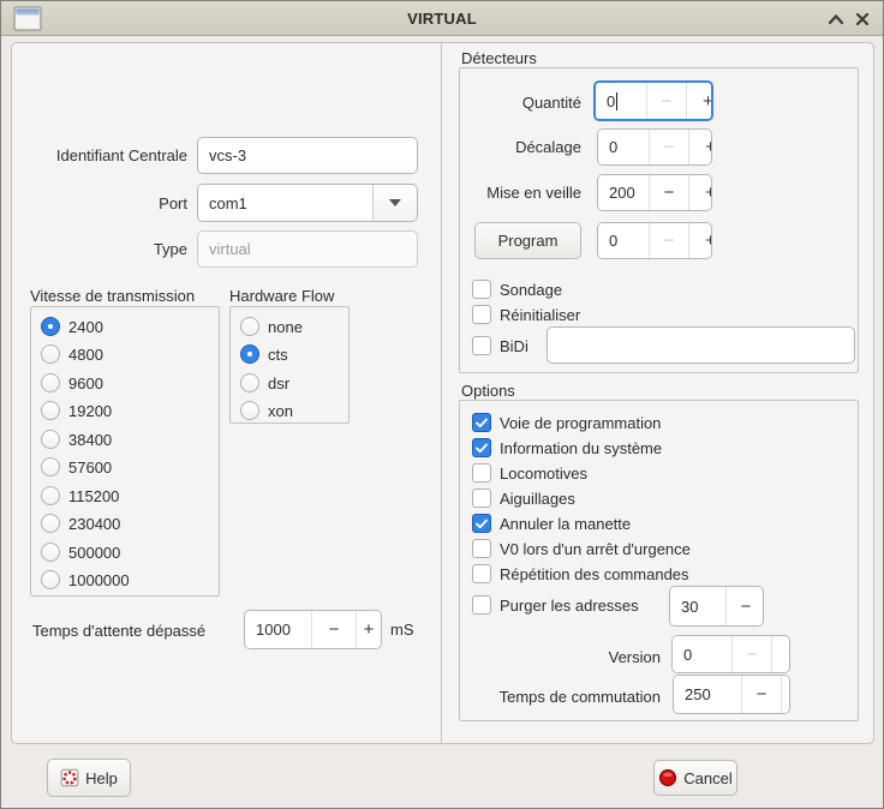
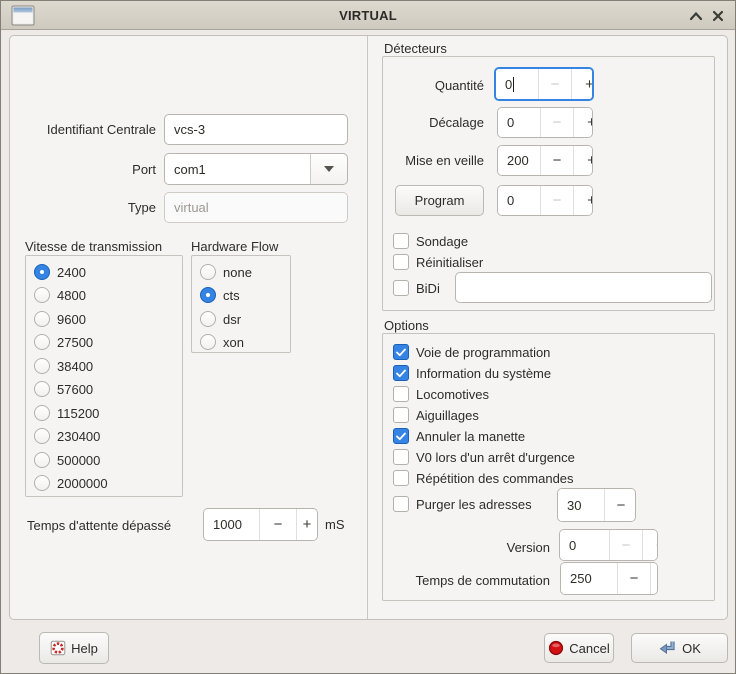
  VIRTUAL
  Identifiant Centrale
  vcs-3
  Port
  com1
  Type
  virtual
  Vitesse de transmission
  2400
  4800
  9600
- 19200
+ 27500
  38400
  57600
  115200
  230400
  500000
- 1000000
+ 2000000
  Hardware Flow
  none
  cts
  dsr
  xon
  Temps d'attente dépassé
  1000
  −
  +
  mS
  Détecteurs
  Quantité
  0
  −
  +
  Décalage
  0
  −
  +
  Mise en veille
  200
  −
  +
  Program
  0
  −
  +
  Sondage
  Réinitialiser
  BiDi
  Options
  Voie de programmation
  Information du système
  Locomotives
  Aiguillages
  Annuler la manette
  V0 lors d'un arrêt d'urgence
  Répétition des commandes
  Purger les adresses
  30
  −
  Version
  0
  −
  Temps de commutation
  250
  −
  Help
  Cancel
+ OK
